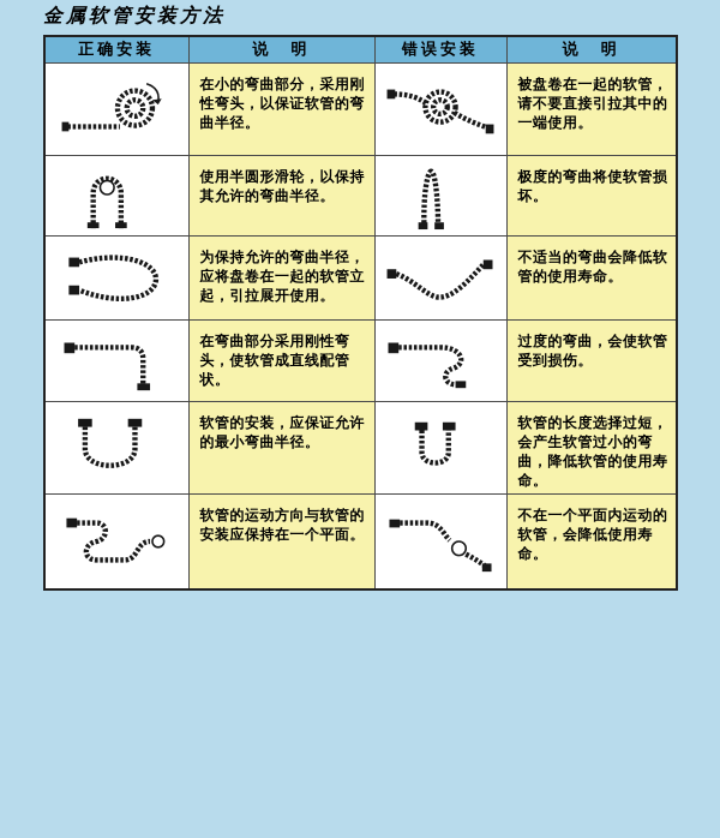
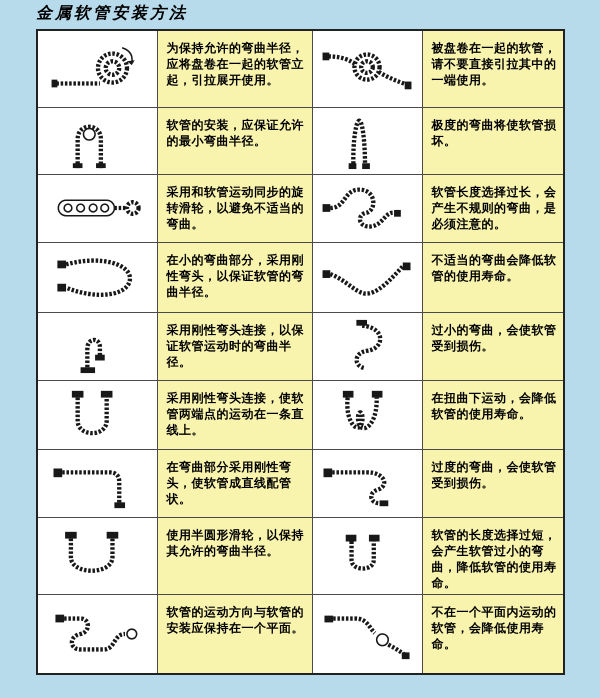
  金属软管安装方法
- 正确安装	说 明	错误安装	说 明
- 	在小的弯曲部分，采用刚性弯头，以保证软管的弯曲半径。		被盘卷在一起的软管，请不要直接引拉其中的一端使用。
+ 	为保持允许的弯曲半径，应将盘卷在一起的软管立起，引拉展开使用。		被盘卷在一起的软管，请不要直接引拉其中的一端使用。
- 	使用半圆形滑轮，以保持其允许的弯曲半径。		极度的弯曲将使软管损坏。
+ 	软管的安装，应保证允许的最小弯曲半径。		极度的弯曲将使软管损坏。
+ 	采用和软管运动同步的旋转滑轮，以避免不适当的弯曲。		软管长度选择过长，会产生不规则的弯曲，是必须注意的。
- 	为保持允许的弯曲半径，应将盘卷在一起的软管立起，引拉展开使用。		不适当的弯曲会降低软管的使用寿命。
+ 	在小的弯曲部分，采用刚性弯头，以保证软管的弯曲半径。		不适当的弯曲会降低软管的使用寿命。
+ 	采用刚性弯头连接，以保证软管运动时的弯曲半径。		过小的弯曲，会使软管受到损伤。
+ 	采用刚性弯头连接，使软管两端点的运动在一条直线上。		在扭曲下运动，会降低软管的使用寿命。
  	在弯曲部分采用刚性弯头，使软管成直线配管状。		过度的弯曲，会使软管受到损伤。
- 	软管的安装，应保证允许的最小弯曲半径。		软管的长度选择过短，会产生软管过小的弯曲，降低软管的使用寿命。
+ 	使用半圆形滑轮，以保持其允许的弯曲半径。		软管的长度选择过短，会产生软管过小的弯曲，降低软管的使用寿命。
  	软管的运动方向与软管的安装应保持在一个平面。		不在一个平面内运动的软管，会降低使用寿命。
